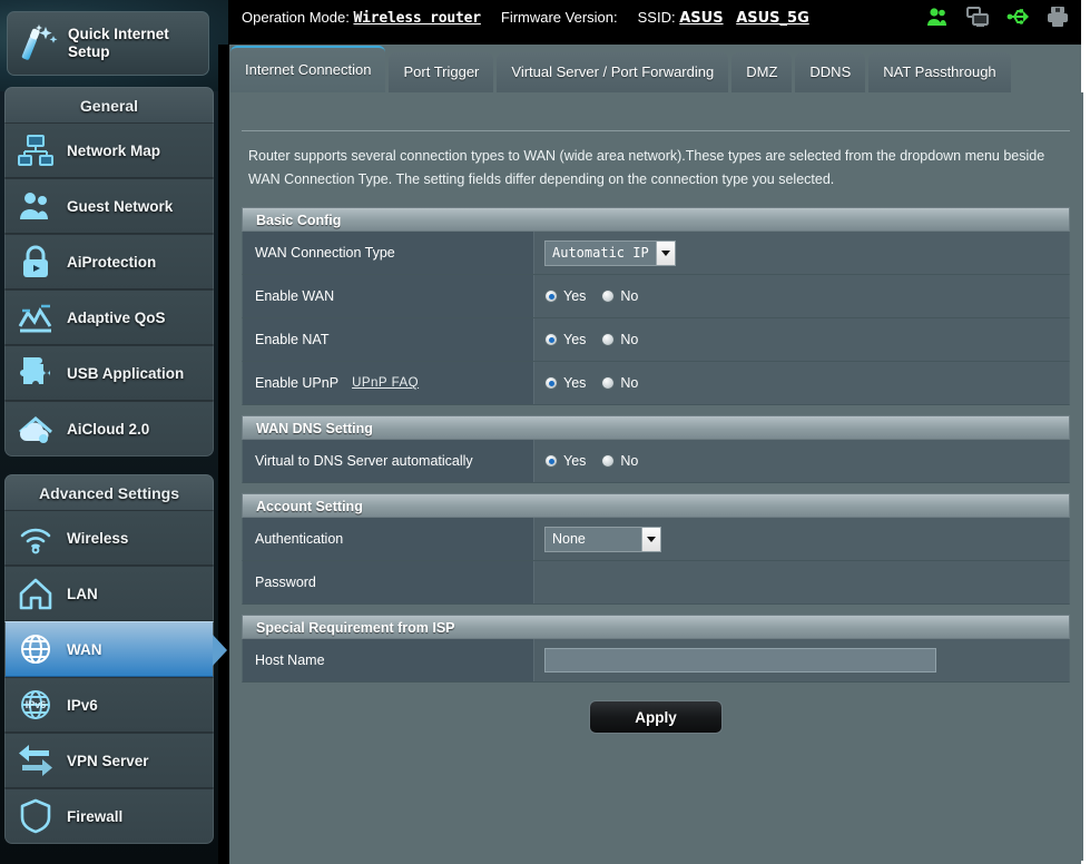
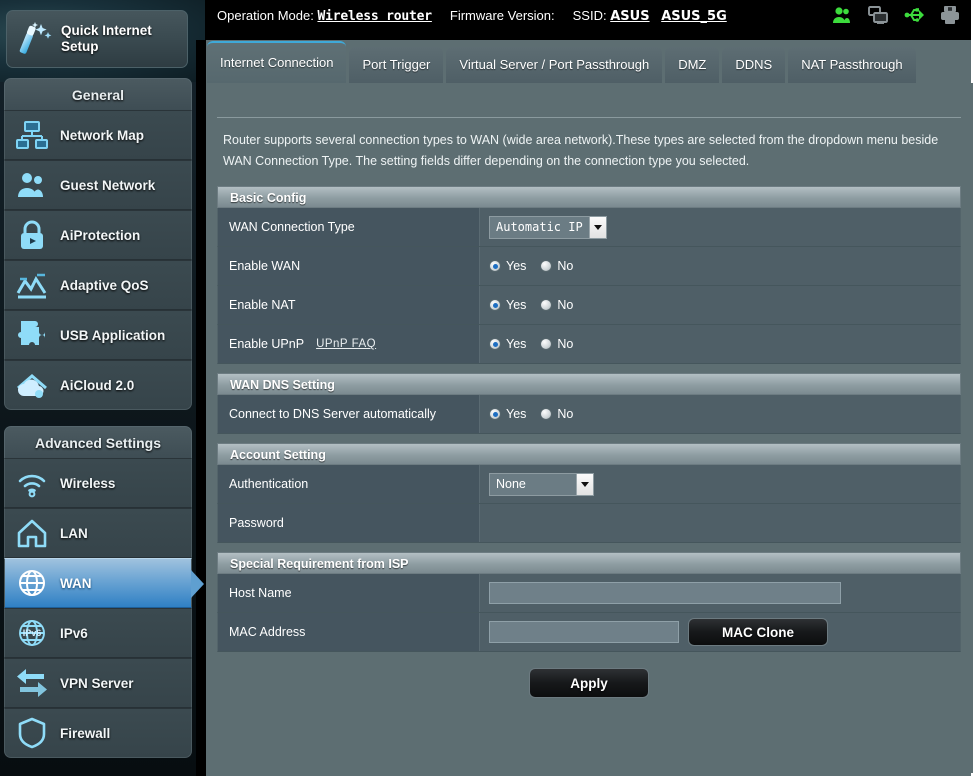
  Quick Internet
  Setup
  General
  Network Map
  Guest Network
  AiProtection
  Adaptive QoS
  USB Application
  AiCloud 2.0
  Advanced Settings
  Wireless
  LAN
  WAN
  IPv6
  IPv6
  VPN Server
  Firewall
  Operation Mode: Wireless router
  Firmware Version:
  SSID: ASUS ASUS_5G
  Internet Connection
  Port Trigger
- Virtual Server / Port Forwarding
+ Virtual Server / Port Passthrough
  DMZ
  DDNS
  NAT Passthrough
  Router supports several connection types to WAN (wide area network).These types are selected from the dropdown menu beside WAN Connection Type. The setting fields differ depending on the connection type you selected.
  Basic Config
  WAN Connection Type
  Automatic IP
  Enable WAN
  Yes
  No
  Enable NAT
  Yes
  No
  Enable UPnP
  UPnP FAQ
  Yes
  No
  WAN DNS Setting
- Virtual to DNS Server automatically
+ Connect to DNS Server automatically
  Yes
  No
  Account Setting
  Authentication
  None
  Password
  Special Requirement from ISP
  Host Name
+ MAC Address
+ MAC Clone
  Apply
